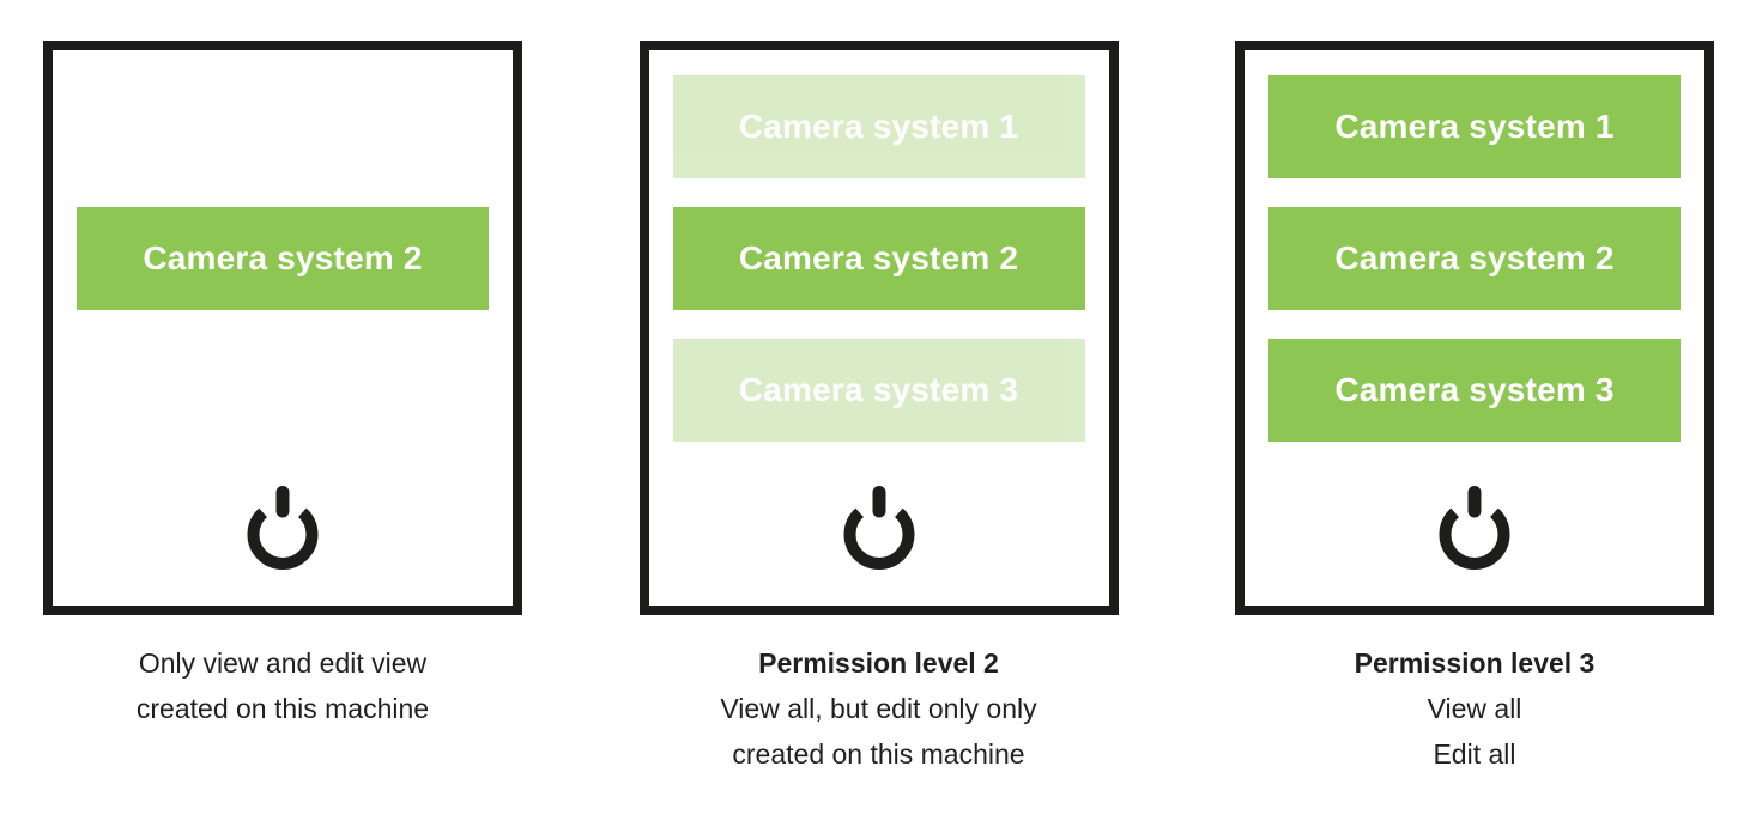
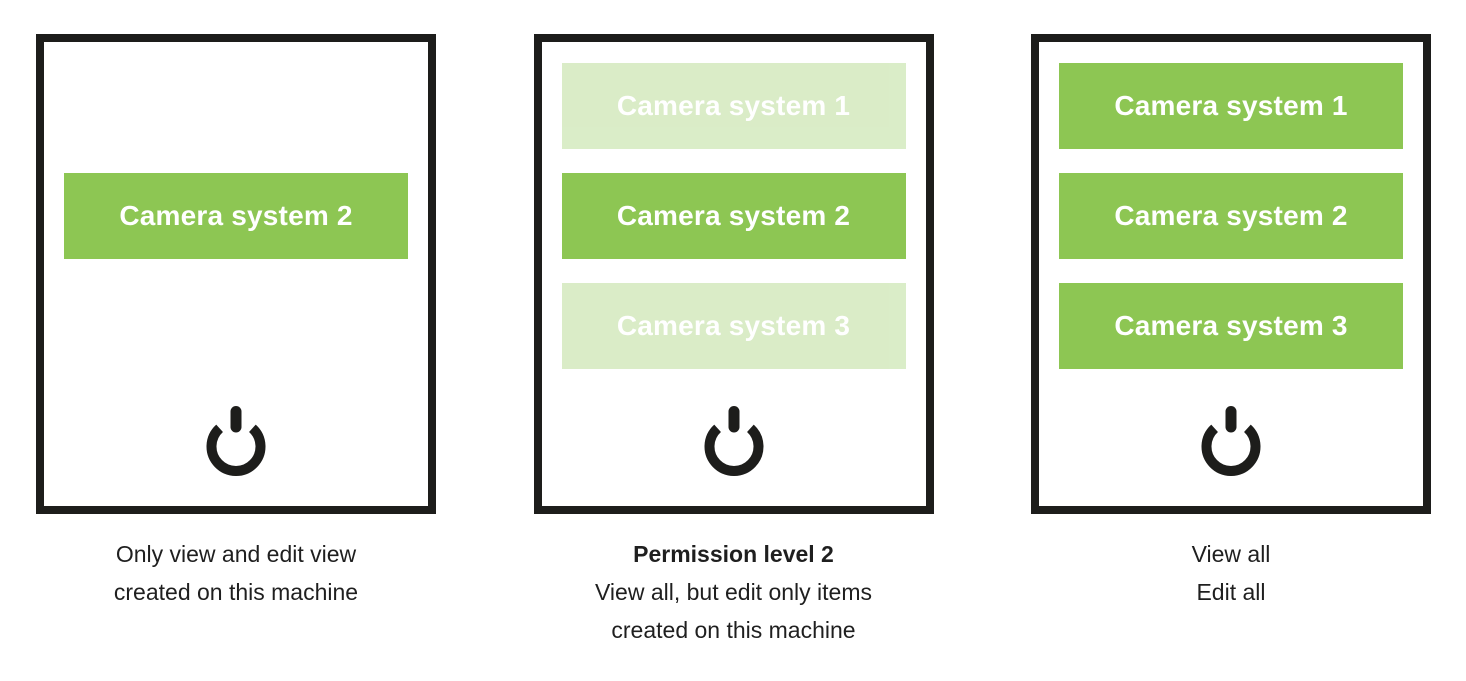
  Camera system 2
  Only view and edit view
  created on this machine
  Camera system 1
  Camera system 2
  Camera system 3
  Permission level 2
- View all, but edit only only
+ View all, but edit only items
  created on this machine
  Camera system 1
  Camera system 2
  Camera system 3
- Permission level 3
  View all
  Edit all
